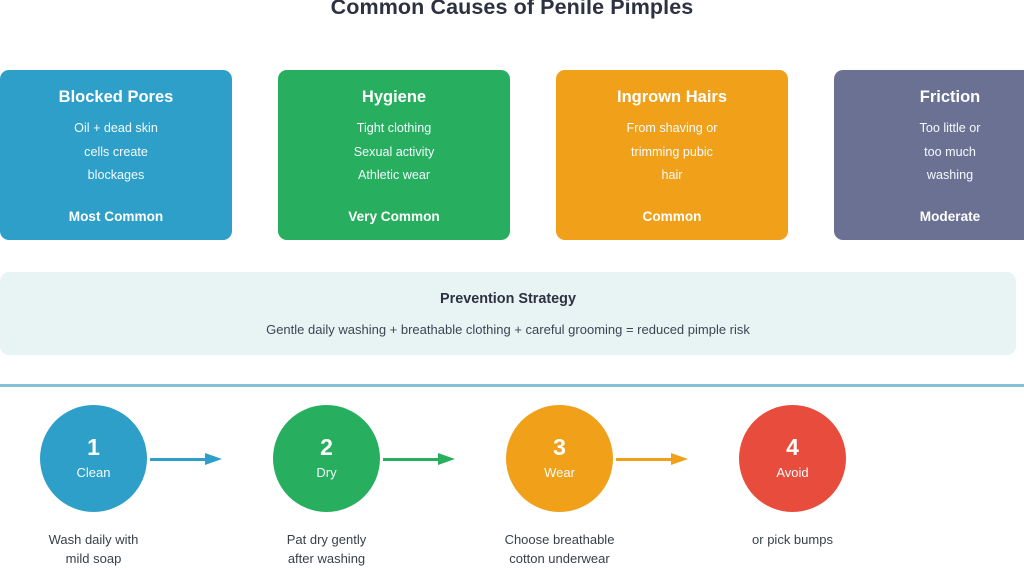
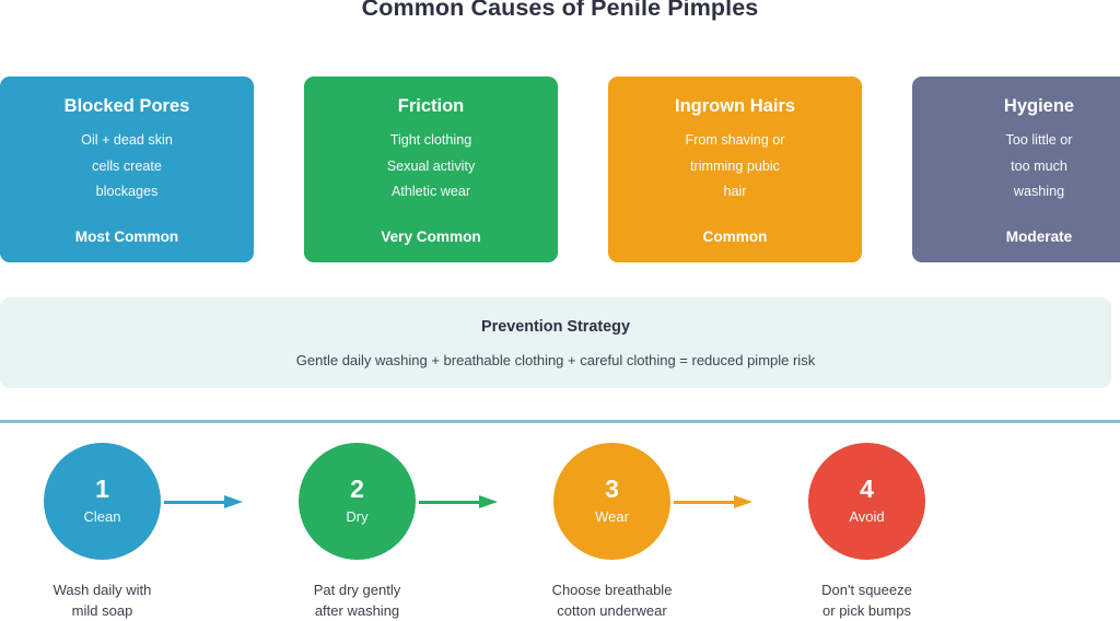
  Common Causes of Penile Pimples
  Blocked Pores
  Oil + dead skin
  cells create
  blockages
  Most Common
- Hygiene
+ Friction
  Tight clothing
  Sexual activity
  Athletic wear
  Very Common
  Ingrown Hairs
  From shaving or
  trimming pubic
  hair
  Common
- Friction
+ Hygiene
  Too little or
  too much
  washing
  Moderate
  Prevention Strategy
- Gentle daily washing + breathable clothing + careful grooming = reduced pimple risk
+ Gentle daily washing + breathable clothing + careful clothing = reduced pimple risk
  1
  Clean
  Wash daily with
  mild soap
  2
  Dry
  Pat dry gently
  after washing
  3
  Wear
  Choose breathable
  cotton underwear
  4
  Avoid
+ Don't squeeze
  or pick bumps
